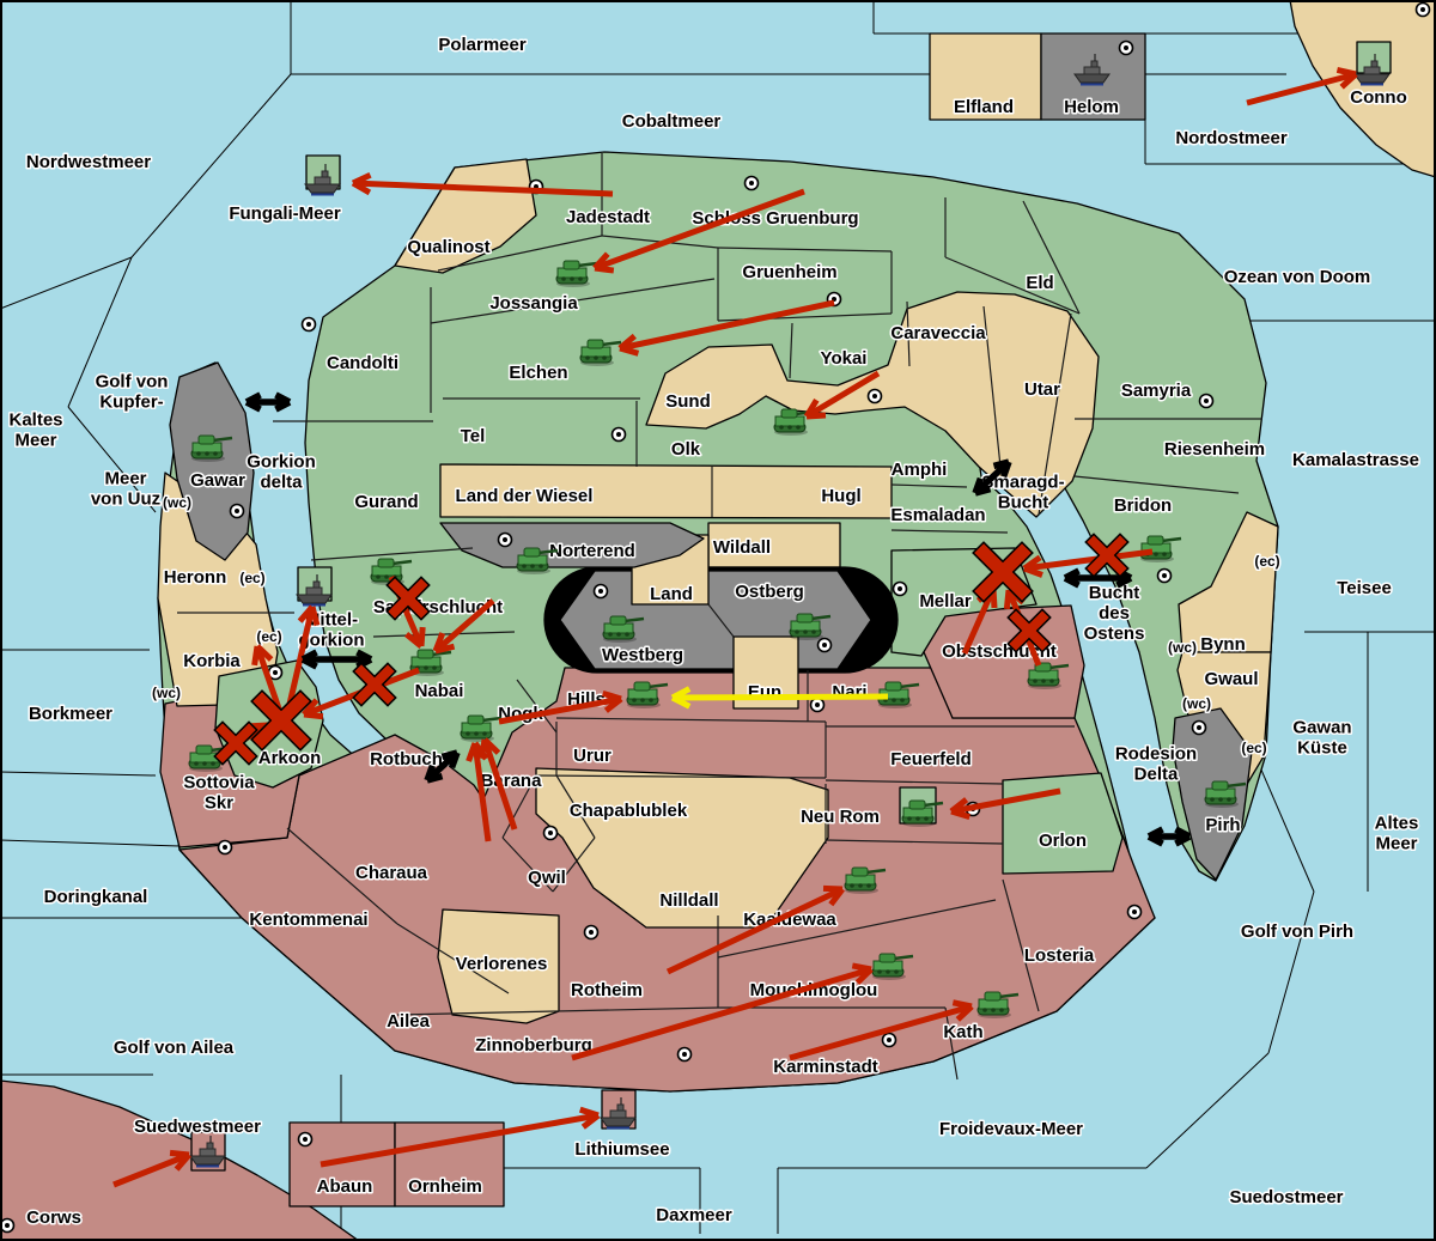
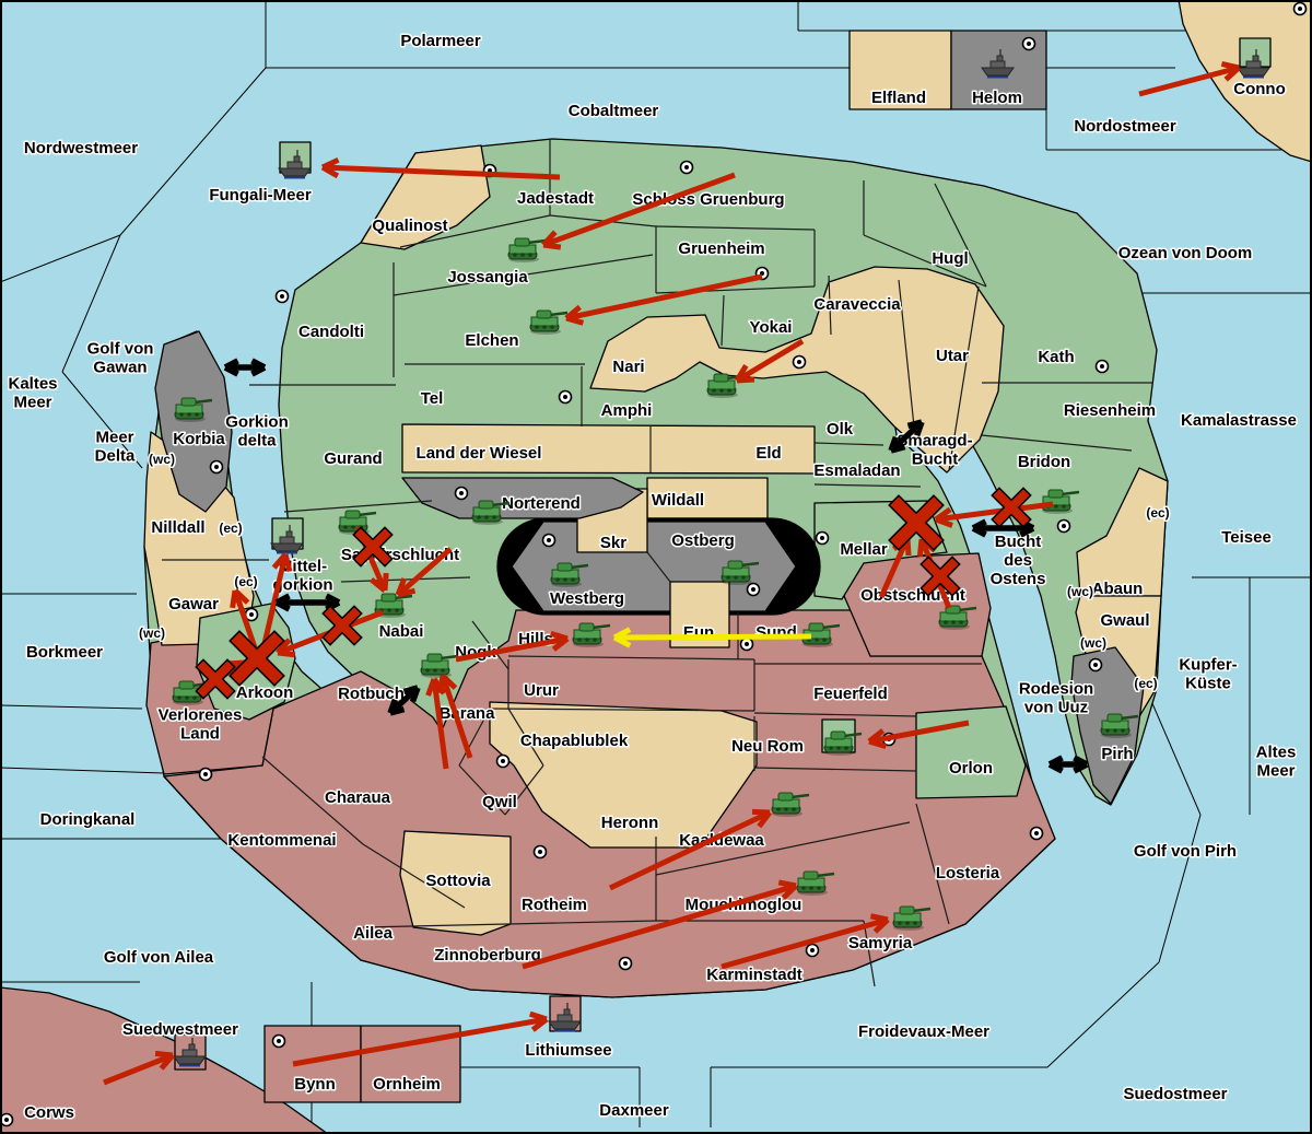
  Polarmeer
  Cobaltmeer
  Nordwestmeer
  Nordostmeer
  Fungali-Meer
  Ozean von Doom
  Kaltes
  Meer
  Golf von
- Kupfer-
+ Gawan
  Meer
- von Uuz
+ Delta
  Kamalastrasse
  Gorkion
  delta
  Teisee
  maragd-
  Bucht
  Bucht
  des
  Ostens
  Mittel-
  orkion
  Borkmeer
  Rotbuch
- Gawan
+ Kupfer-
  Küste
  Rodesion
- Delta
+ von Uuz
  Altes
  Meer
  Golf von Pirh
  Doringkanal
  Golf von Ailea
  Suedwestmeer
  Froidevaux-Meer
  Daxmeer
  Suedostmeer
  Lithiumsee
  Elfland
  Helom
  Conno
  Jadestadt
  Schss Gruenburg
  Qualinost
  Jossangia
  Gruenheim
  Elchen
  Candolti
  Caraveccia
  Yokai
- Eld
+ Hugl
  Utar
- Samyria
+ Kath
  Riesenheim
- Sund
+ Nari
  Tel
- Olk
+ Amphi
  Land der Wiesel
- Hugl
+ Eld
- Amphi
+ Olk
  Esmaladan
  Gurand
- Gawar
+ Korbia
  Bridon
  orterend
- Land
+ Skr
  Ostberg
  Westberg
  Eun
  Wildall
  Mellar
  Obstschuht
- Heronn
+ Nilldall
- Korbia
+ Gawar
  Nabai
  Arkoon
- Sottovia
+ Verlorenes
- Skr
+ Land
  Hills
- Nari
+ Sund
  Urur
  Brana
  Feuerfeld
  Neu Rom
  Chapablublek
  Qwil
- Nilldall
+ Heronn
- Verlorenes
+ Sottovia
  Rotheim
  Kadewaa
  Moumoglou
  Zinnoberburg
  Karminstadt
- Kath
+ Samyria
  Charaua
  Kentommenai
  Ailea
  Losteria
  Orlon
  Pirh
- Bynn
+ Abaun
  Gwaul
  Corws
- Abaun
+ Bynn
  Ornheim
  (ec)
  (ec)
  (wc)
  (wc)
  (ec)
  (wc)
  (wc)
  (ec)
